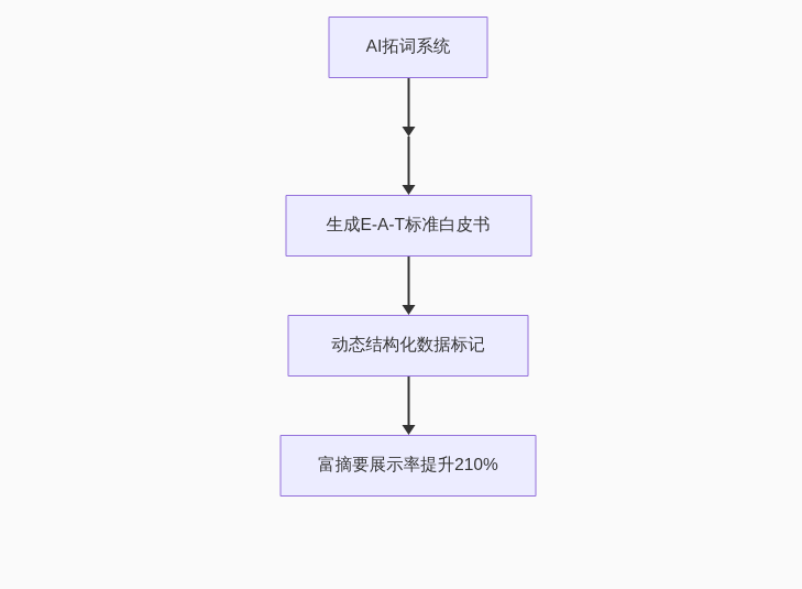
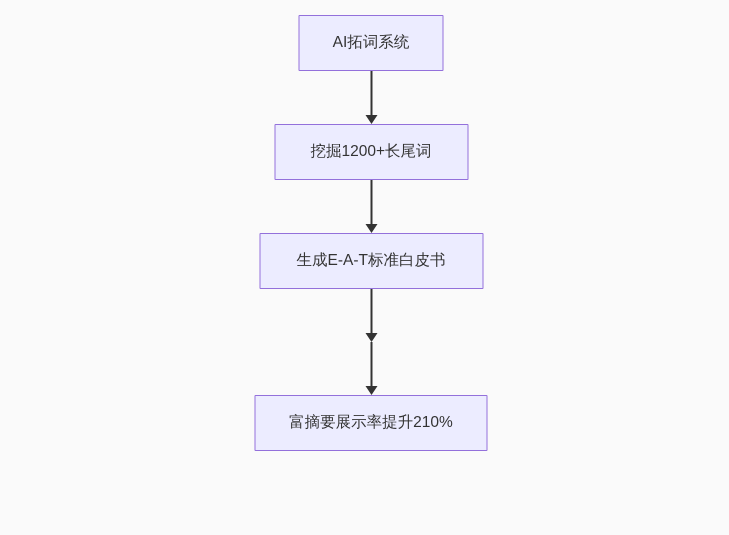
  AI拓词系统
+ 挖掘1200+长尾词
  生成E-A-T标准白皮书
- 动态结构化数据标记
  富摘要展示率提升210%
